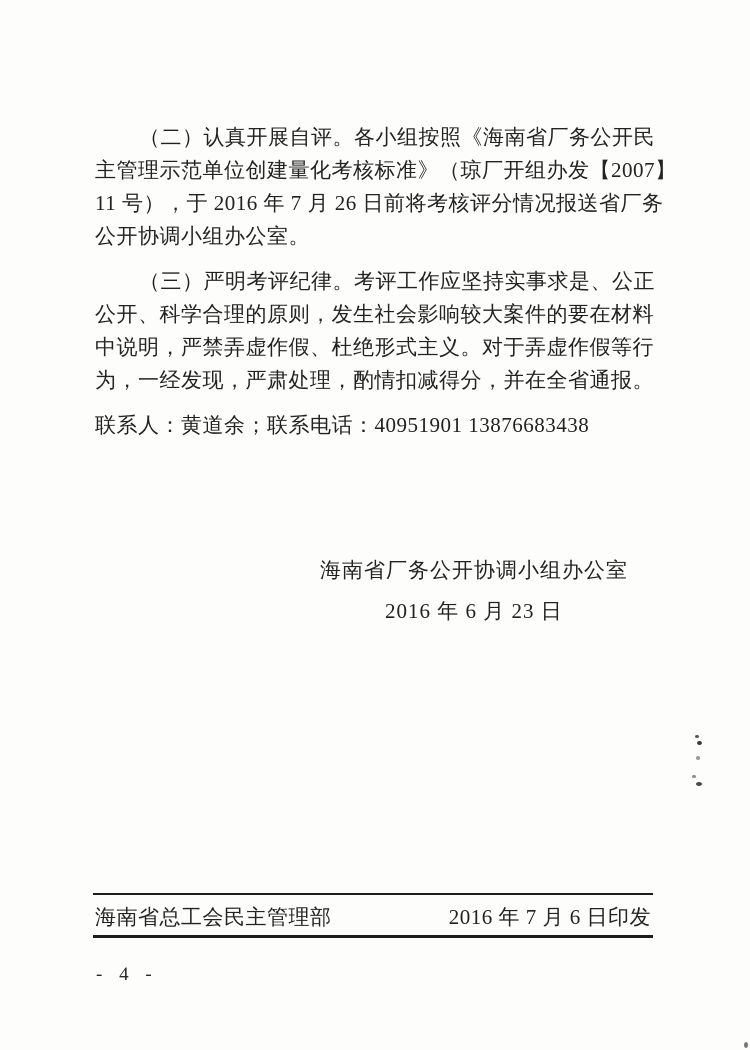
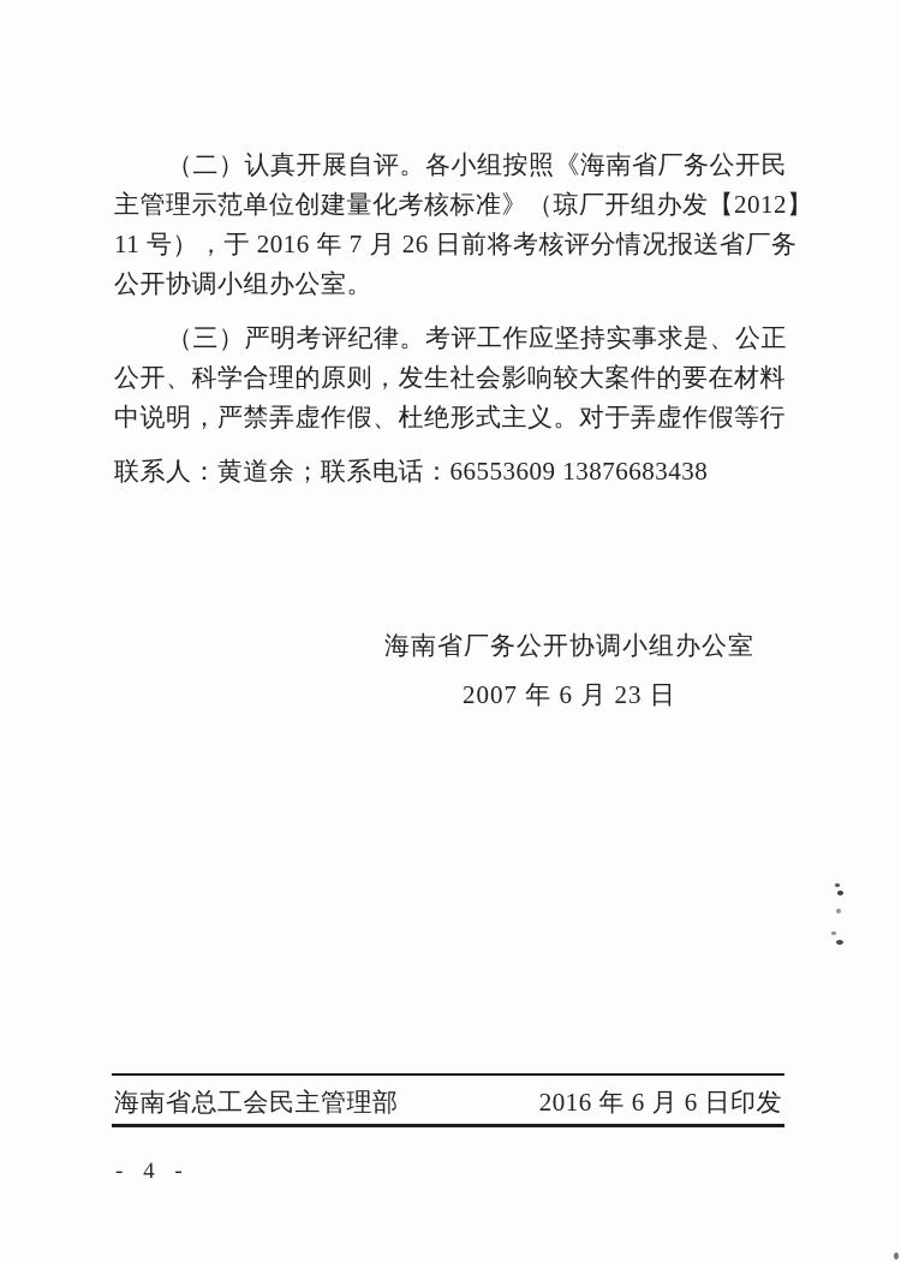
  （二）认真开展自评。各小组按照《海南省厂务公开民
- 主管理示范单位创建量化考核标准》（琼厂开组办发【2007】
+ 主管理示范单位创建量化考核标准》（琼厂开组办发【2012】
  11 号），于 2016 年 7 月 26 日前将考核评分情况报送省厂务
  公开协调小组办公室。
  （三）严明考评纪律。考评工作应坚持实事求是、公正
  公开、科学合理的原则，发生社会影响较大案件的要在材料
  中说明，严禁弄虚作假、杜绝形式主义。对于弄虚作假等行
- 为，一经发现，严肃处理，酌情扣减得分，并在全省通报。
- 联系人：黄道余；联系电话：40951901 13876683438
+ 联系人：黄道余；联系电话：66553609 13876683438
  海南省厂务公开协调小组办公室
- 2016 年 6 月 23 日
+ 2007 年 6 月 23 日
  海南省总工会民主管理部
- 2016 年 7 月 6 日印发
+ 2016 年 6 月 6 日印发
  - 4 -
